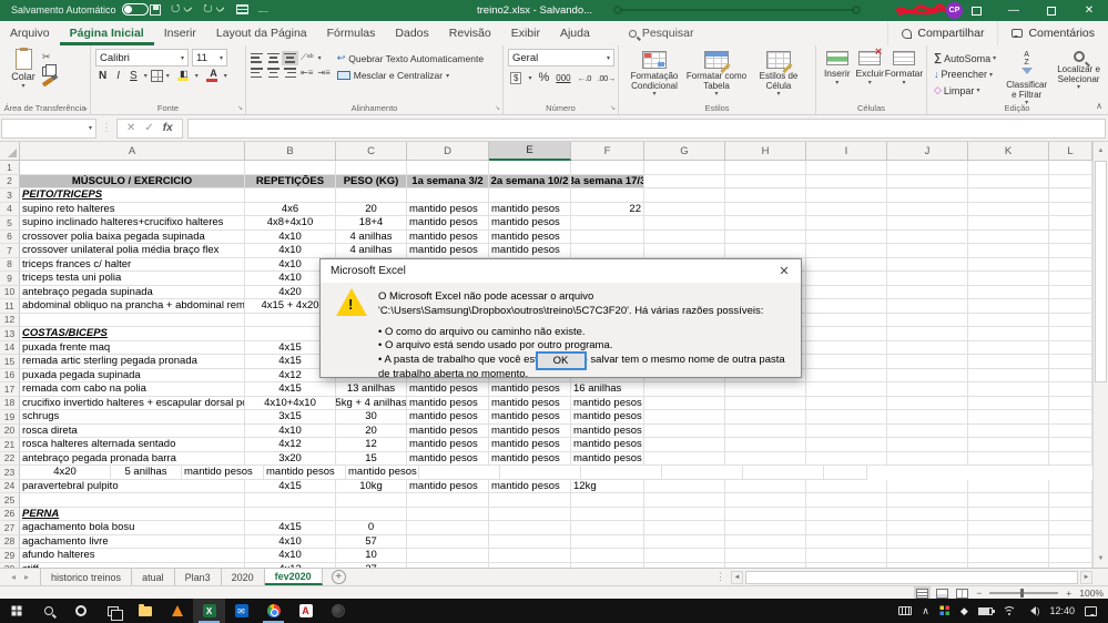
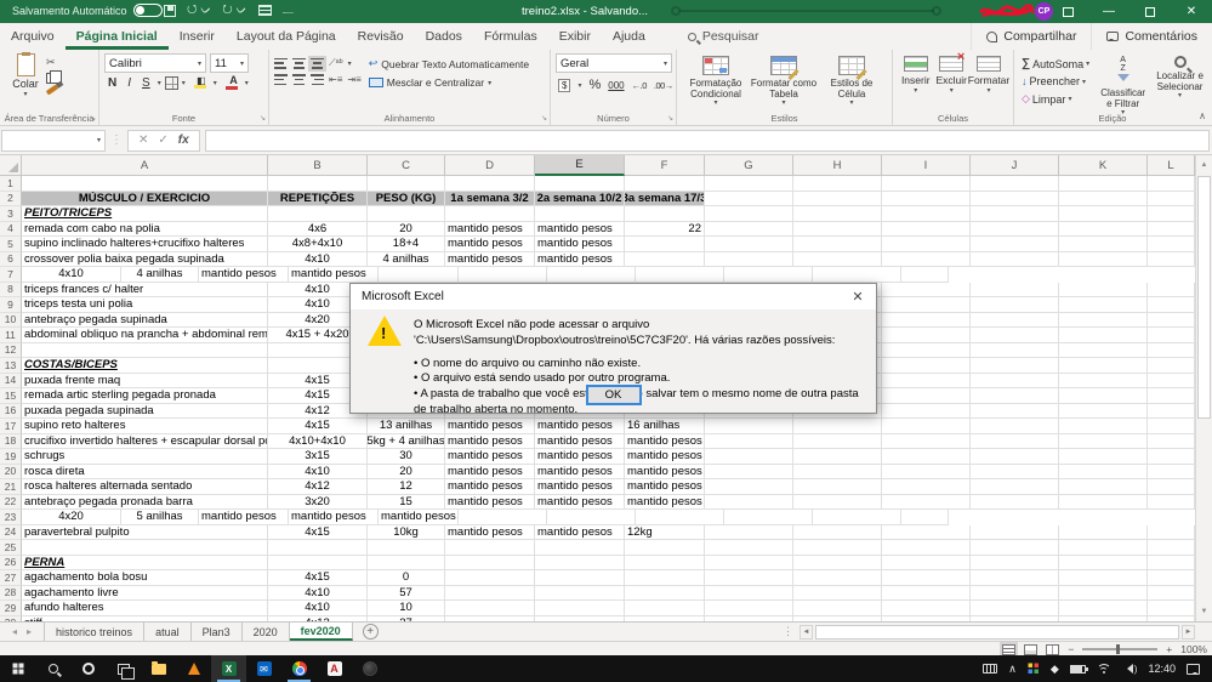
  Salvamento Automático
  ↺ ᨆ
  ↻ ᨆ
  ᎗
  treino2.xlsx - Salvando...
  —
  ✕
  Arquivo
  Página Inicial
  Inserir
  Layout da Página
- Fórmulas
+ Revisão
  Dados
- Revisão
+ Fórmulas
  Exibir
  Ajuda
  Pesquisar
  Compartilhar
  Comentários
  Colar
  ✂
  Área de Transferência
  Calibri
  11
  N
  I
  S
  ◧
  A
  Fonte
  ⟋ᵃᵇ
  ⇤≡
  ⇥≡
  ↩
  Quebrar Texto Automaticamente
  Mesclar e Centralizar
  Alinhamento
  Geral
  $
  %
  000
  ←.0
  .00→
  Número
  Formatação Condicional
  Formatar como Tabela
  Estilos de Célula
  Estilos
  Inserir
  Excluir
  Formatar
  Células
  ∑
  AutoSoma
  ↓
  Preencher
  ◇
  Limpar
  Classificar e Filtrar
  Localizar e Selecionar
  Edição
  ∧
  ⋮
  ✕
  ✓
  fx
  A
  B
  C
  D
  E
  F
  G
  H
  I
  J
  K
  L
  1
  2
  MÚSCULO / EXERCICIO
  REPETIÇÕES
  PESO (KG)
  1a semana 3/2
  2a semana 10/2
  3a semana 17/3
  3
  PEITO/TRICEPS
  4
- supino reto halteres
+ remada com cabo na polia
  4x6
  20
  mantido pesos
  mantido pesos
  22
  5
  supino inclinado halteres+crucifixo halteres
  4x8+4x10
  18+4
  mantido pesos
  mantido pesos
  6
  crossover polia baixa pegada supinada
  4x10
  4 anilhas
  mantido pesos
  mantido pesos
  7
- crossover unilateral polia média braço flex
  4x10
  4 anilhas
  mantido pesos
  mantido pesos
  8
  triceps frances c/ halter
  4x10
  9
  triceps testa uni polia
  4x10
  10
  antebraço pegada supinada
  4x20
  11
  abdominal obliquo na prancha + abdominal rem
  4x15 + 4x20
  12
  13
  COSTAS/BICEPS
  14
  puxada frente maq
  4x15
  15
  remada artic sterling pegada pronada
  4x15
  16
  puxada pegada supinada
  4x12
  17
- remada com cabo na polia
+ supino reto halteres
  4x15
  13 anilhas
  mantido pesos
  mantido pesos
  16 anilhas
  18
  crucifixo invertido halteres + escapular dorsal po
  4x10+4x10
  5kg + 4 anilhas
  mantido pesos
  mantido pesos
  mantido pesos
  19
  schrugs
  3x15
  30
  mantido pesos
  mantido pesos
  mantido pesos
  20
  rosca direta
  4x10
  20
  mantido pesos
  mantido pesos
  mantido pesos
  21
  rosca halteres alternada sentado
  4x12
  12
  mantido pesos
  mantido pesos
  mantido pesos
  22
  antebraço pegada pronada barra
  3x20
  15
  mantido pesos
  mantido pesos
  mantido pesos
  23
  4x20
  5 anilhas
  mantido pesos
  mantido pesos
  mantido pesos
  24
  paravertebral pulpito
  4x15
  10kg
  mantido pesos
  mantido pesos
  12kg
  25
  26
  PERNA
  27
  agachamento bola bosu
  4x15
  0
  28
  agachamento livre
  4x10
  57
  29
  afundo halteres
  4x10
  10
  Microsoft Excel
  ✕
  O Microsoft Excel não pode acessar o arquivo 'C:\Users\Samsung\Dropbox\outros\treino\5C7C3F20'. Há várias razões possíveis:
- • O como do arquivo ou caminho não existe.
+ • O nome do arquivo ou caminho não existe.
  • O arquivo está sendo usado por outro programa.
  • A pasta de trabalho que você es salvar tem o mesmo nome de outra pasta de trabalho aberta no momento.
  OK
  ◂
  ▸
  historico treinos
  atual
  Plan3
  2020
  fev2020
  +
  ⋮
  −
  +
  100%
  X
  ✉
  A
  ∧
  ◆
  )
  12:40
